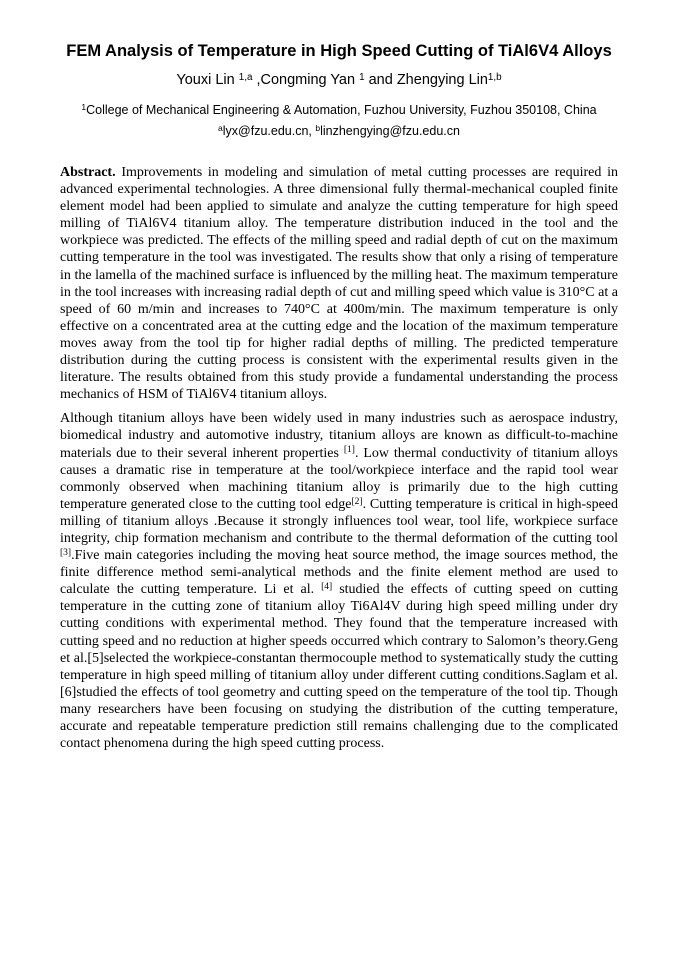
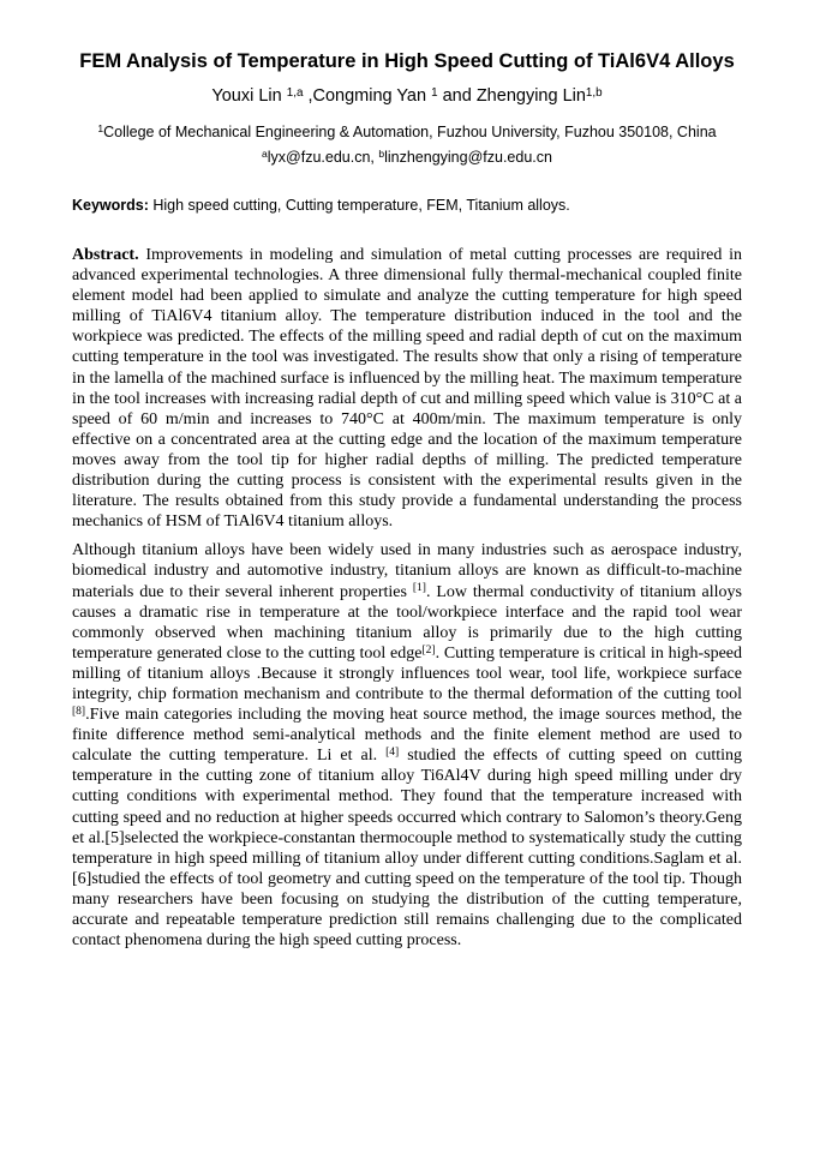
  FEM Analysis of Temperature in High Speed Cutting of TiAl6V4 Alloys
  Youxi Lin 1,a ,Congming Yan 1 and Zhengying Lin1,b
  1College of Mechanical Engineering & Automation, Fuzhou University, Fuzhou 350108, China
  alyx@fzu.edu.cn, blinzhengying@fzu.edu.cn
+ Keywords: High speed cutting, Cutting temperature, FEM, Titanium alloys.
  Abstract. Improvements in modeling and simulation of metal cutting processes are required in advanced experimental technologies. A three dimensional fully thermal-mechanical coupled finite element model had been applied to simulate and analyze the cutting temperature for high speed milling of TiAl6V4 titanium alloy. The temperature distribution induced in the tool and the workpiece was predicted. The effects of the milling speed and radial depth of cut on the maximum cutting temperature in the tool was investigated. The results show that only a rising of temperature in the lamella of the machined surface is influenced by the milling heat. The maximum temperature in the tool increases with increasing radial depth of cut and milling speed which value is 310°C at a speed of 60 m/min and increases to 740°C at 400m/min. The maximum temperature is only effective on a concentrated area at the cutting edge and the location of the maximum temperature moves away from the tool tip for higher radial depths of milling. The predicted temperature distribution during the cutting process is consistent with the experimental results given in the literature. The results obtained from this study provide a fundamental understanding the process mechanics of HSM of TiAl6V4 titanium alloys.
- Although titanium alloys have been widely used in many industries such as aerospace industry, biomedical industry and automotive industry, titanium alloys are known as difficult-to-machine materials due to their several inherent properties [1]. Low thermal conductivity of titanium alloys causes a dramatic rise in temperature at the tool/workpiece interface and the rapid tool wear commonly observed when machining titanium alloy is primarily due to the high cutting temperature generated close to the cutting tool edge[2]. Cutting temperature is critical in high-speed milling of titanium alloys .Because it strongly influences tool wear, tool life, workpiece surface integrity, chip formation mechanism and contribute to the thermal deformation of the cutting tool [3].Five main categories including the moving heat source method, the image sources method, the finite difference method semi-analytical methods and the finite element method are used to calculate the cutting temperature. Li et al. [4] studied the effects of cutting speed on cutting temperature in the cutting zone of titanium alloy Ti6Al4V during high speed milling under dry cutting conditions with experimental method. They found that the temperature increased with cutting speed and no reduction at higher speeds occurred which contrary to Salomon’s theory.Geng et al.[5]selected the workpiece-constantan thermocouple method to systematically study the cutting temperature in high speed milling of titanium alloy under different cutting conditions.Saglam et al.[6]studied the effects of tool geometry and cutting speed on the temperature of the tool tip. Though many researchers have been focusing on studying the distribution of the cutting temperature, accurate and repeatable temperature prediction still remains challenging due to the complicated contact phenomena during the high speed cutting process.
+ Although titanium alloys have been widely used in many industries such as aerospace industry, biomedical industry and automotive industry, titanium alloys are known as difficult-to-machine materials due to their several inherent properties [1]. Low thermal conductivity of titanium alloys causes a dramatic rise in temperature at the tool/workpiece interface and the rapid tool wear commonly observed when machining titanium alloy is primarily due to the high cutting temperature generated close to the cutting tool edge[2]. Cutting temperature is critical in high-speed milling of titanium alloys .Because it strongly influences tool wear, tool life, workpiece surface integrity, chip formation mechanism and contribute to the thermal deformation of the cutting tool [8].Five main categories including the moving heat source method, the image sources method, the finite difference method semi-analytical methods and the finite element method are used to calculate the cutting temperature. Li et al. [4] studied the effects of cutting speed on cutting temperature in the cutting zone of titanium alloy Ti6Al4V during high speed milling under dry cutting conditions with experimental method. They found that the temperature increased with cutting speed and no reduction at higher speeds occurred which contrary to Salomon’s theory.Geng et al.[5]selected the workpiece-constantan thermocouple method to systematically study the cutting temperature in high speed milling of titanium alloy under different cutting conditions.Saglam et al.[6]studied the effects of tool geometry and cutting speed on the temperature of the tool tip. Though many researchers have been focusing on studying the distribution of the cutting temperature, accurate and repeatable temperature prediction still remains challenging due to the complicated contact phenomena during the high speed cutting process.
